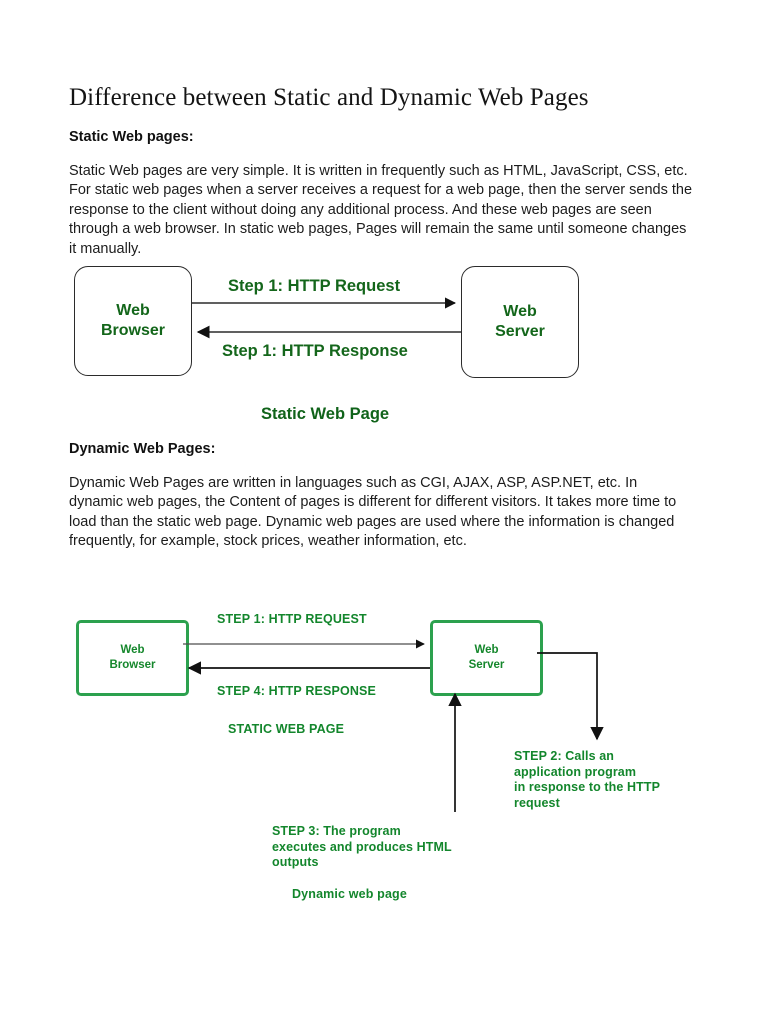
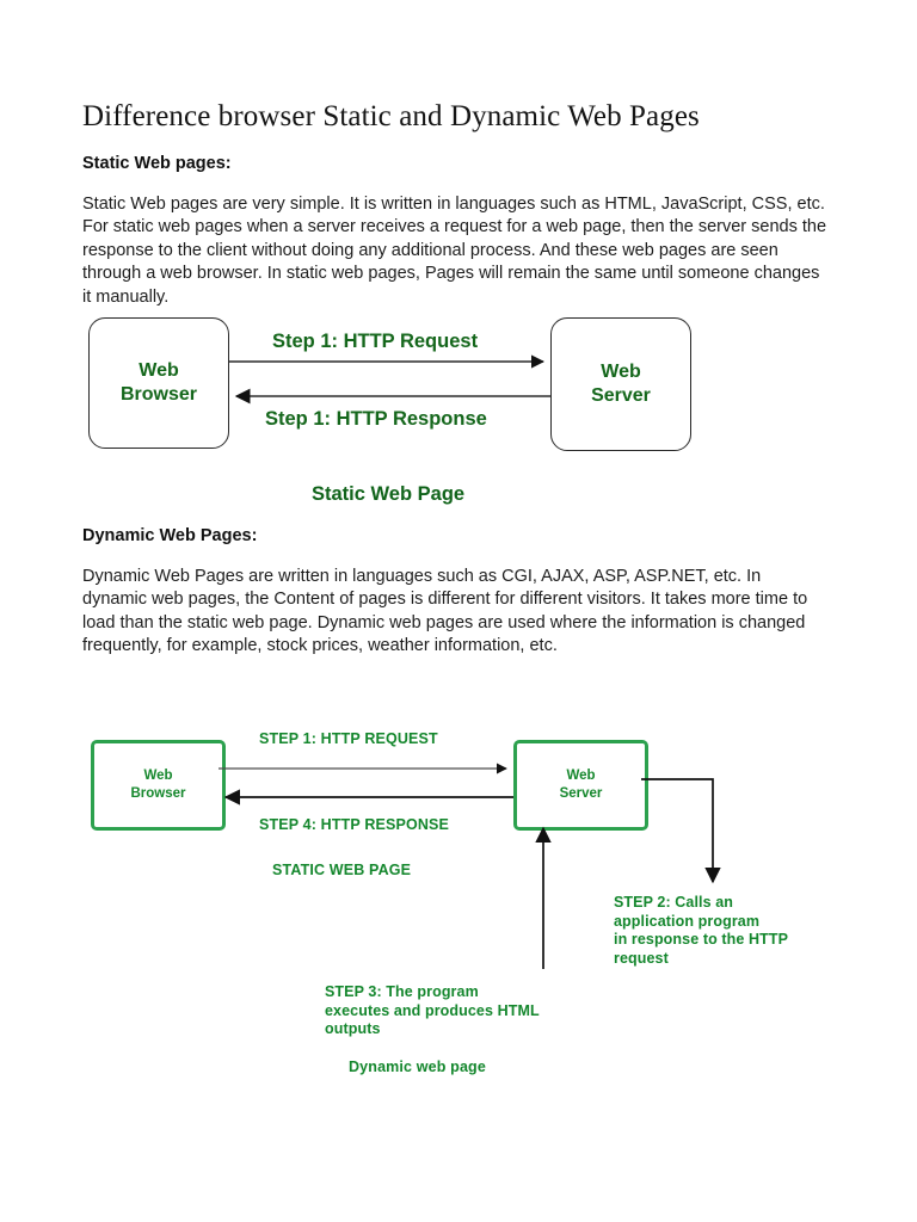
- Difference between Static and Dynamic Web Pages
+ Difference browser Static and Dynamic Web Pages
  Static Web pages:
- Static Web pages are very simple. It is written in frequently such as HTML, JavaScript, CSS, etc. For static web pages when a server receives a request for a web page, then the server sends the response to the client without doing any additional process. And these web pages are seen through a web browser. In static web pages, Pages will remain the same until someone changes it manually.
+ Static Web pages are very simple. It is written in languages such as HTML, JavaScript, CSS, etc. For static web pages when a server receives a request for a web page, then the server sends the response to the client without doing any additional process. And these web pages are seen through a web browser. In static web pages, Pages will remain the same until someone changes it manually.
  Web
  Browser
  Web
  Server
  Step 1: HTTP Request
  Step 1: HTTP Response
  Static Web Page
  Dynamic Web Pages:
  Dynamic Web Pages are written in languages such as CGI, AJAX, ASP, ASP.NET, etc. In dynamic web pages, the Content of pages is different for different visitors. It takes more time to load than the static web page. Dynamic web pages are used where the information is changed frequently, for example, stock prices, weather information, etc.
  Web
  Browser
  Web
  Server
  STEP 1: HTTP REQUEST
  STEP 4: HTTP RESPONSE
  STATIC WEB PAGE
  STEP 2: Calls an
  application program
  in response to the HTTP
  request
  STEP 3: The program
  executes and produces HTML
  outputs
  Dynamic web page
